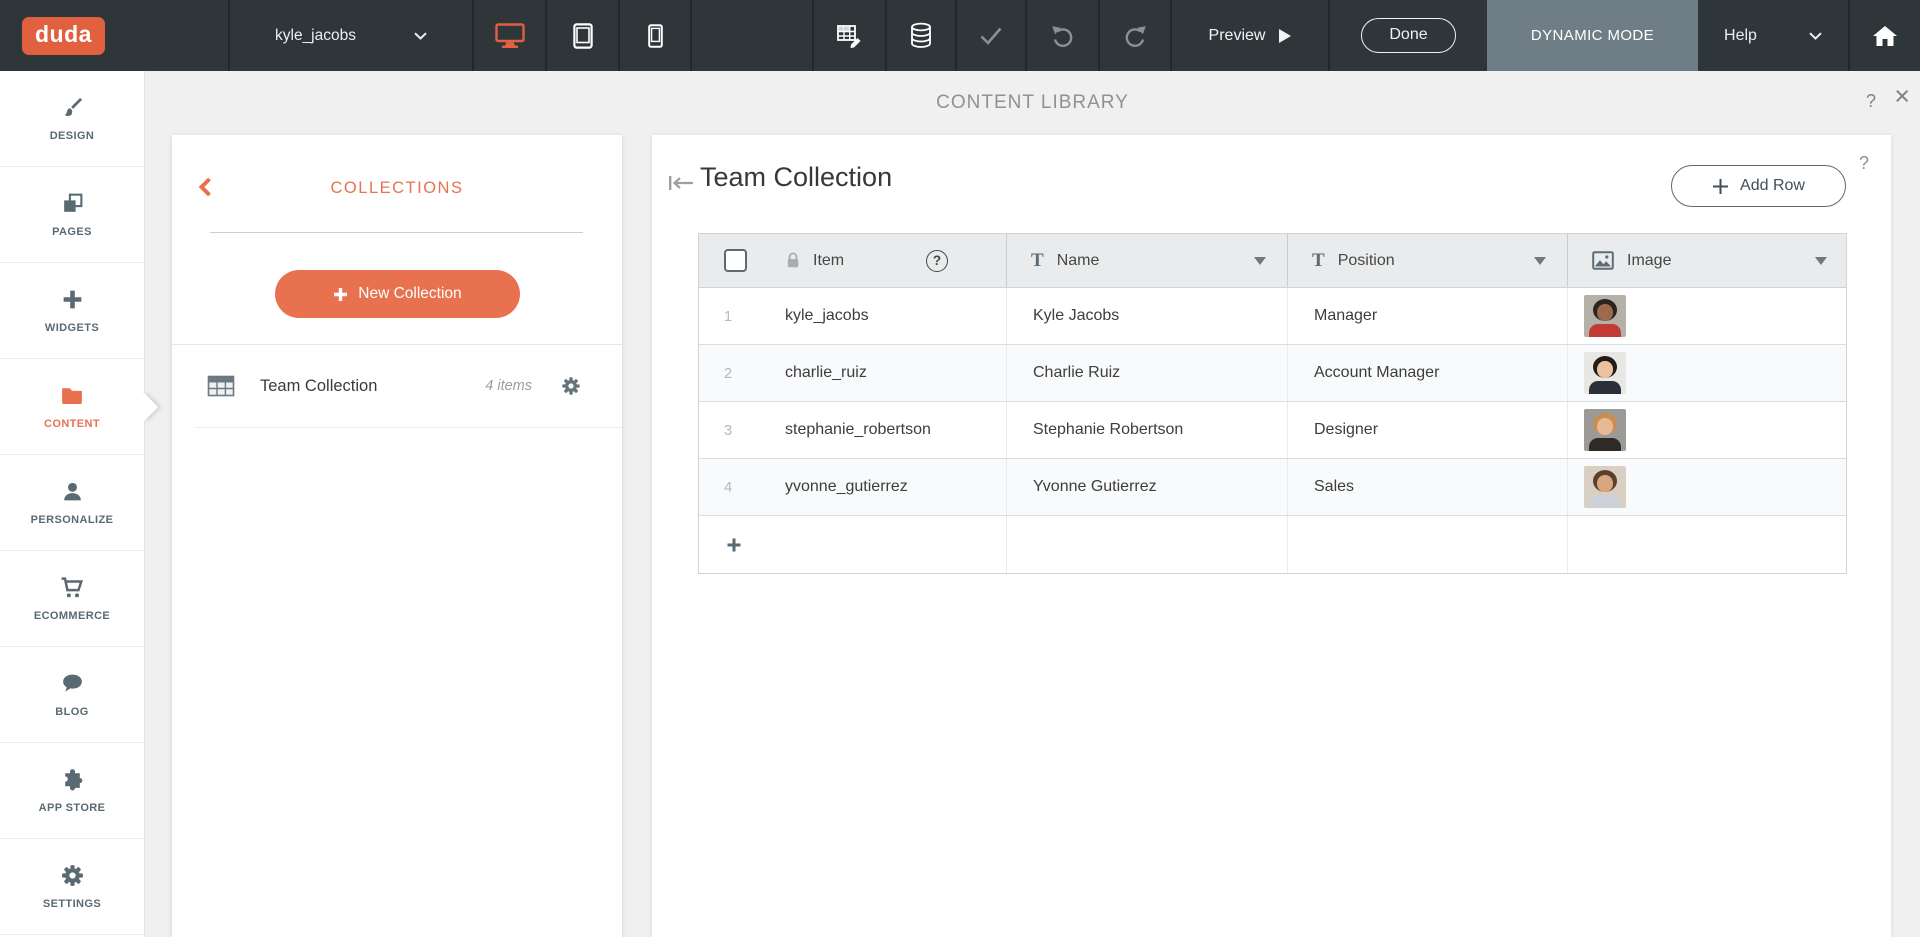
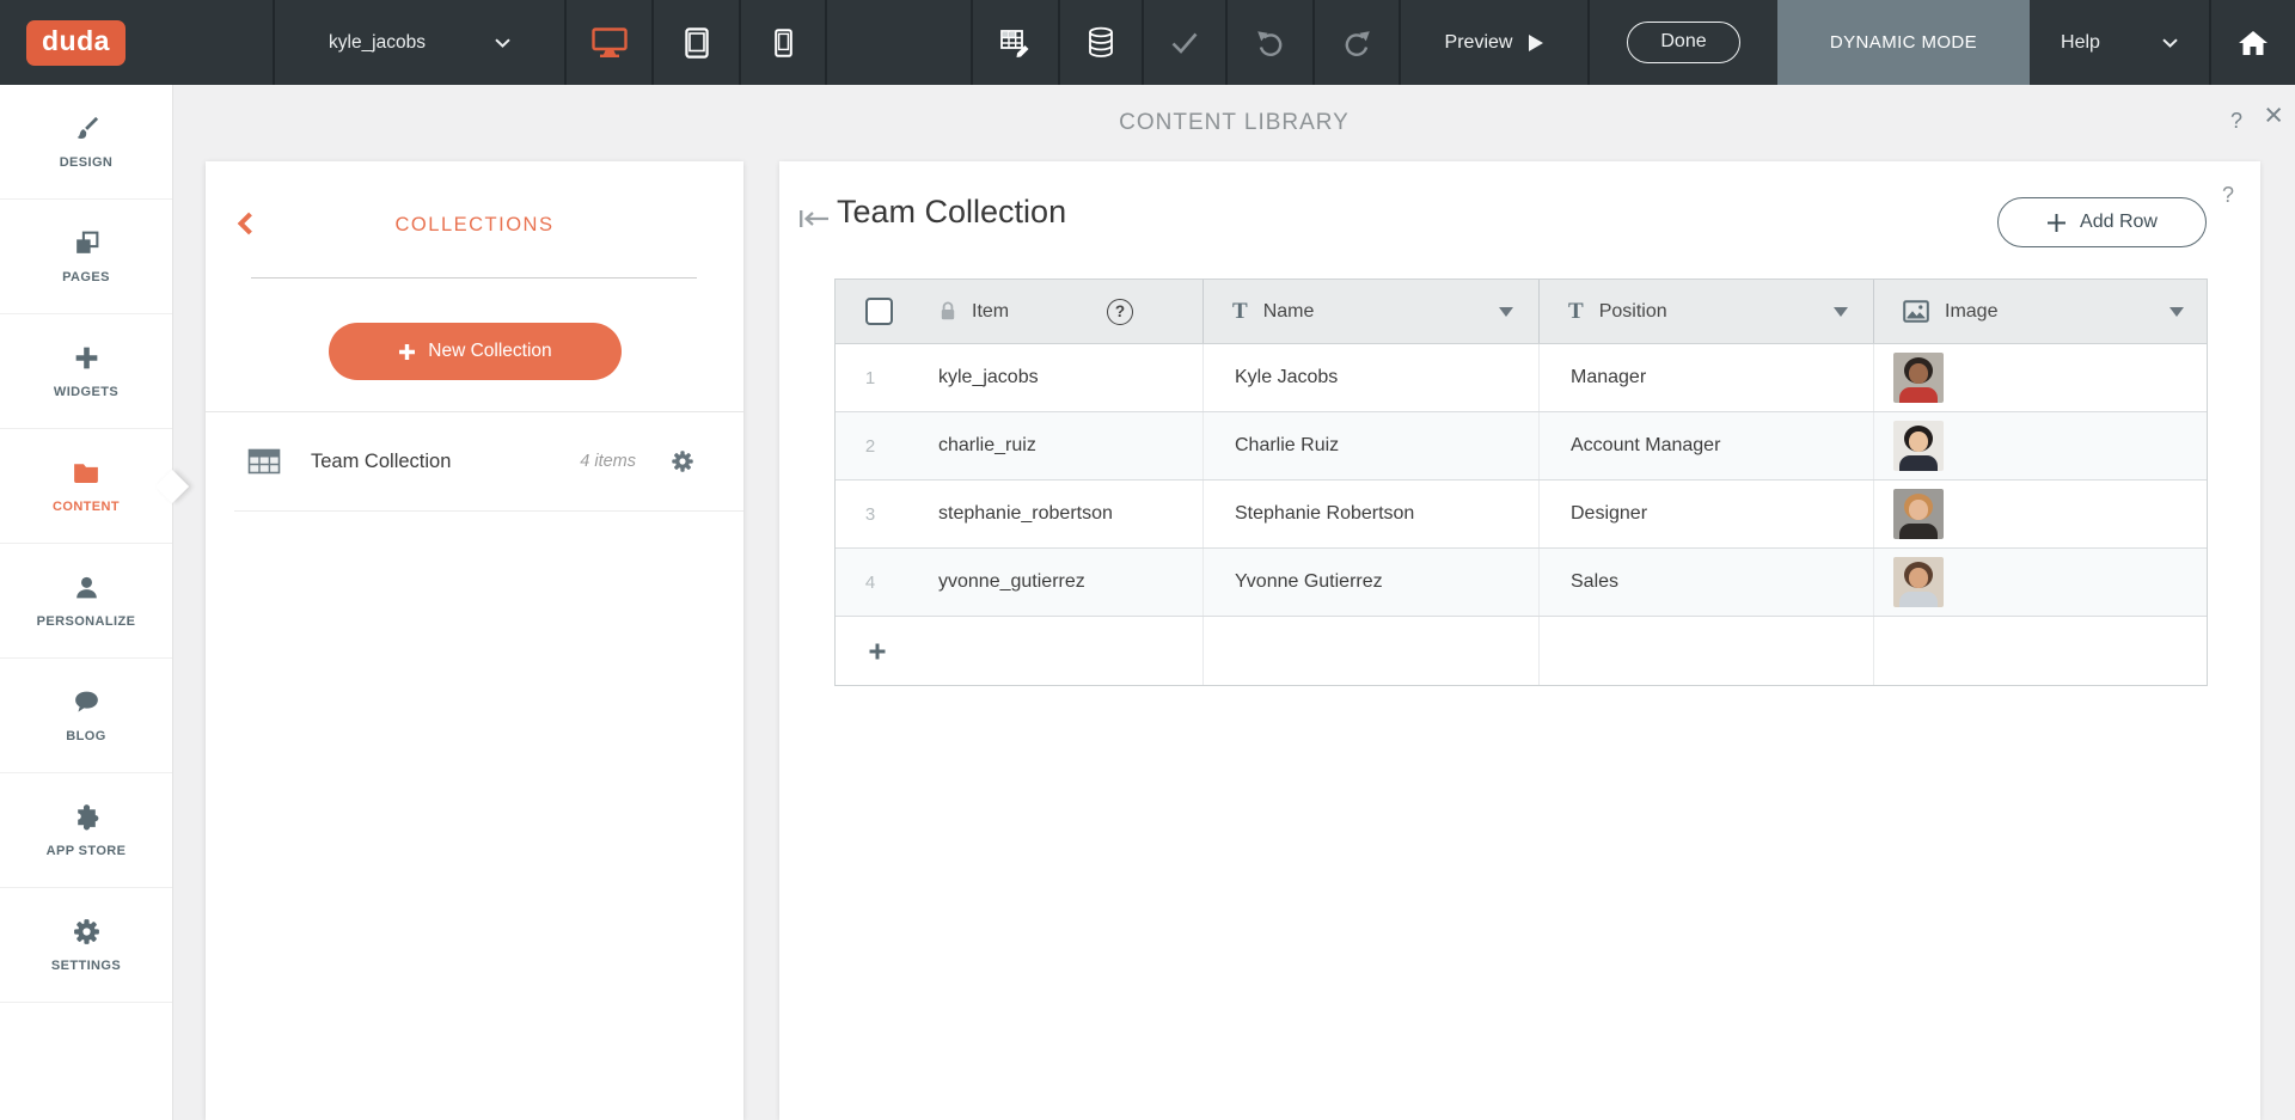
  duda
  kyle_jacobs
  Preview
  Done
  DYNAMIC MODE
  Help
  CONTENT LIBRARY
  ?
  ×
  DESIGN
  PAGES
  WIDGETS
  CONTENT
  PERSONALIZE
- ECOMMERCE
  BLOG
  APP STORE
  SETTINGS
  COLLECTIONS
  New Collection
  Team Collection
  4 items
  Team Collection
  ?
  Add Row
  Item
  ?
  T
  Name
  T
  Position
  Image
  1
  kyle_jacobs
  Kyle Jacobs
  Manager
  2
  charlie_ruiz
  Charlie Ruiz
  Account Manager
  3
  stephanie_robertson
  Stephanie Robertson
  Designer
  4
  yvonne_gutierrez
  Yvonne Gutierrez
  Sales
